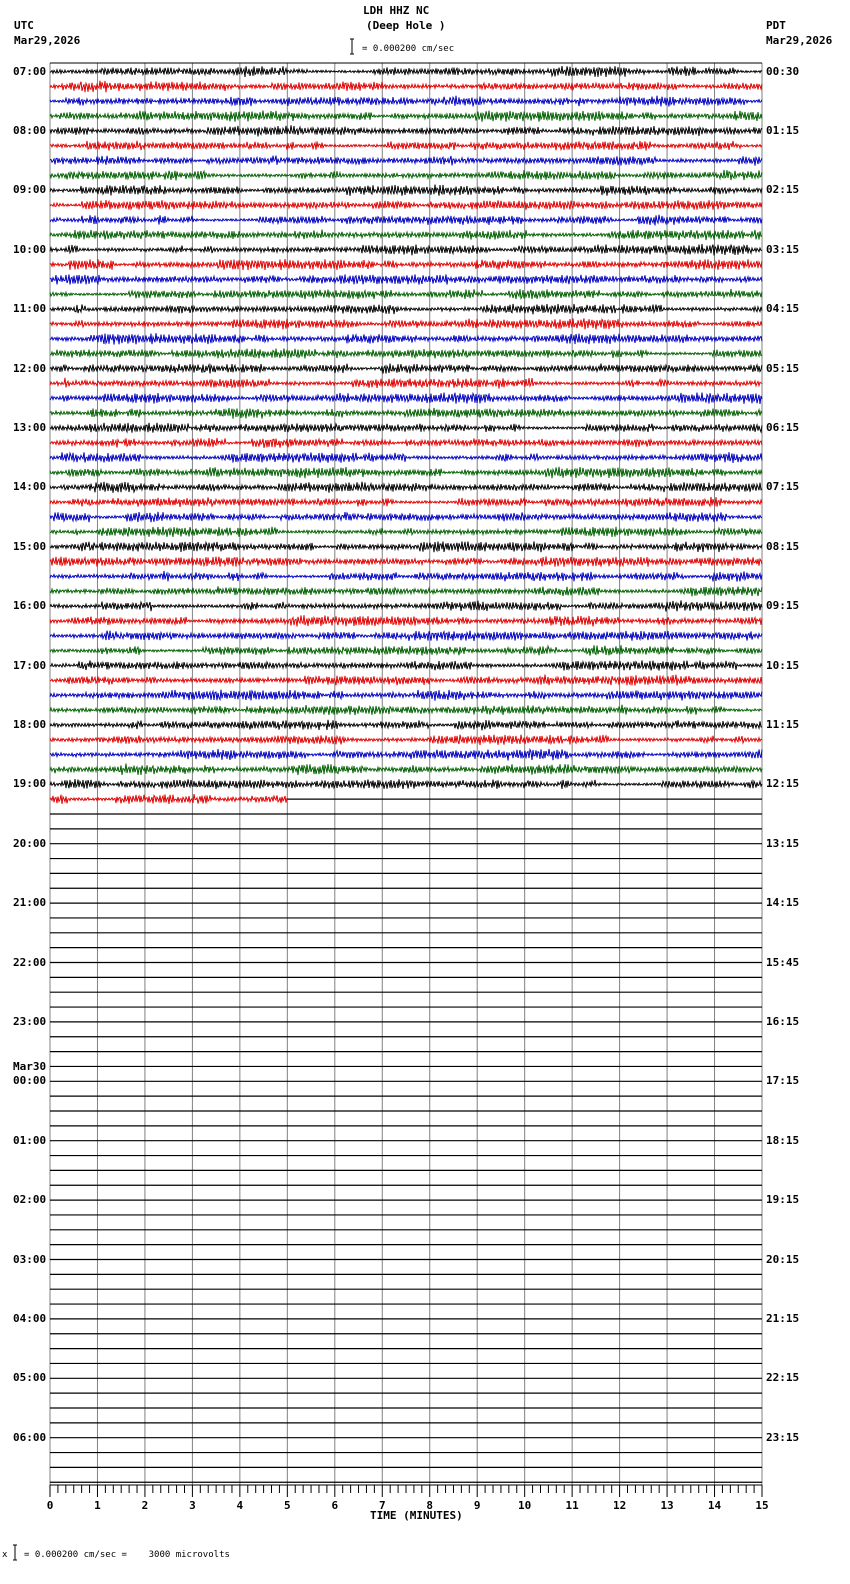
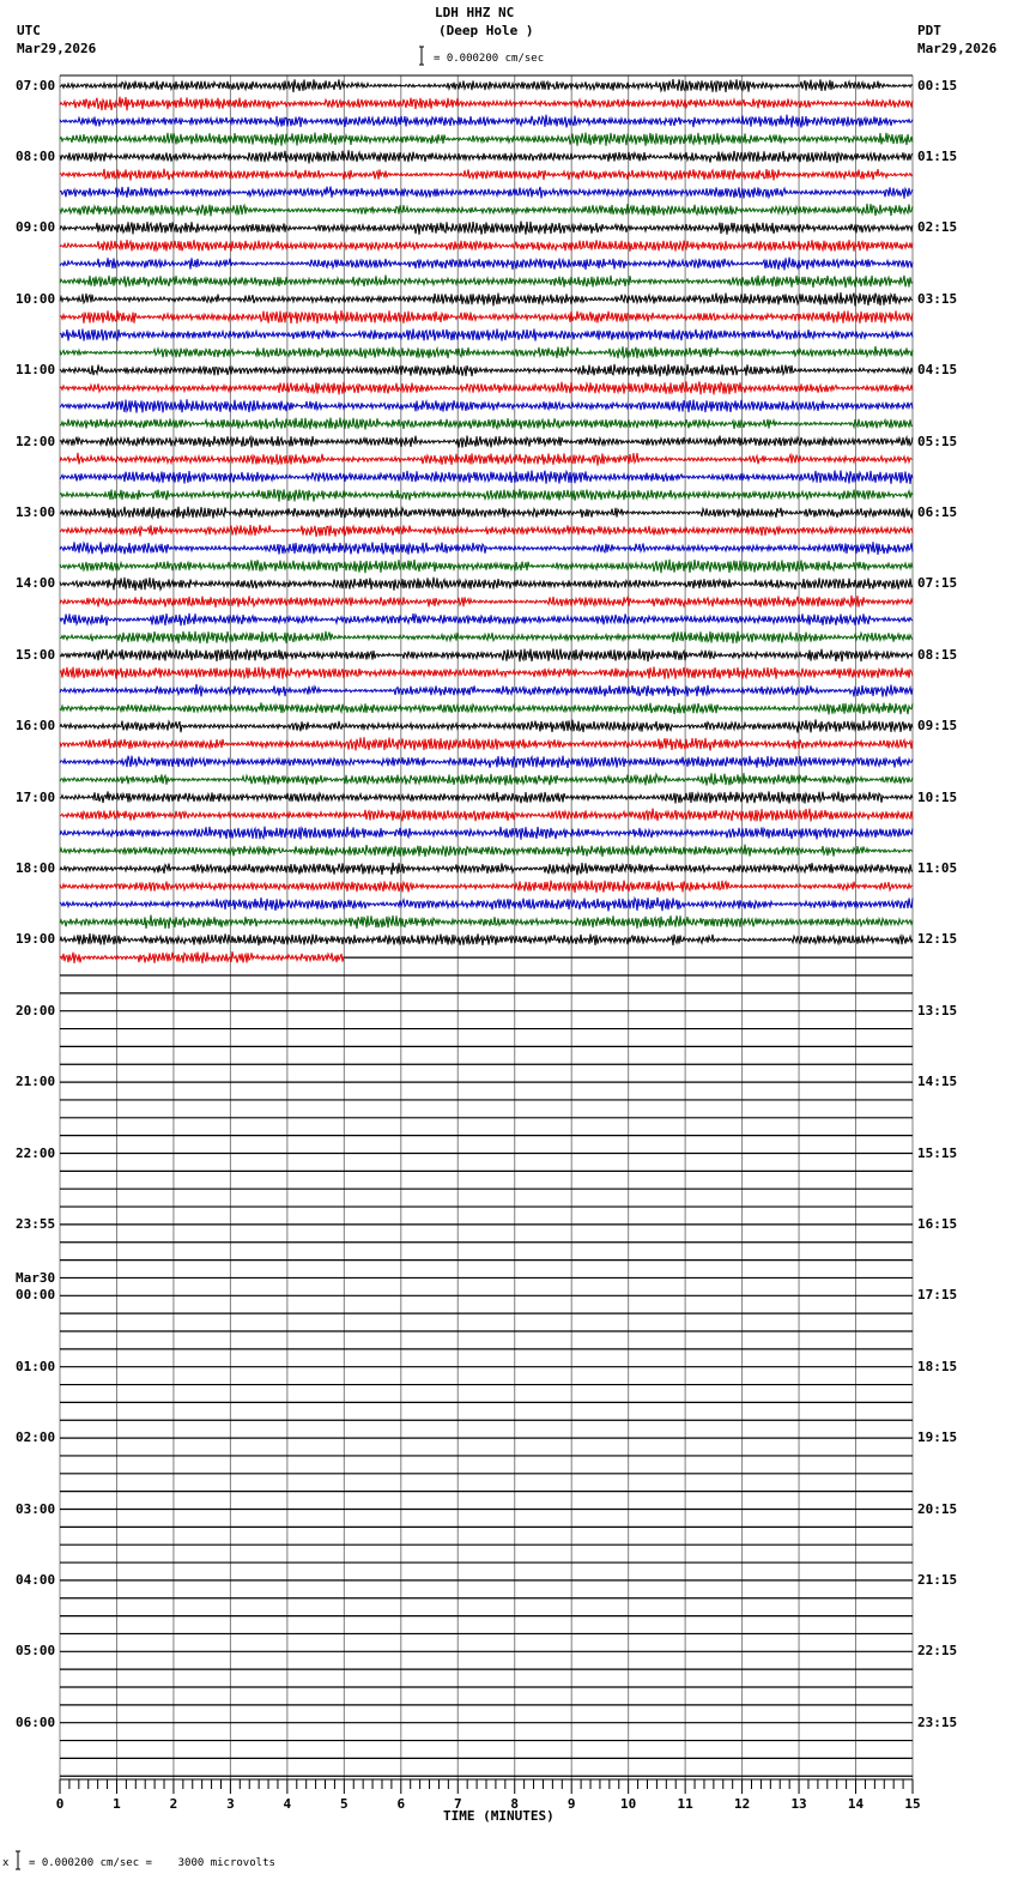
  LDH HHZ NC
  (Deep Hole )
  UTC
  Mar29,2026
  PDT
  Mar29,2026
  = 0.000200 cm/sec
  0
  1
  2
  3
  4
  5
  6
  7
  8
  9
  10
  11
  12
  13
  14
  15
  07:00
  08:00
  09:00
  10:00
  11:00
  12:00
  13:00
  14:00
  15:00
  16:00
  17:00
  18:00
  19:00
  20:00
  21:00
  22:00
- 23:00
+ 23:55
  00:00
  Mar30
  01:00
  02:00
  03:00
  04:00
  05:00
  06:00
- 00:30
+ 00:15
  01:15
  02:15
  03:15
  04:15
  05:15
  06:15
  07:15
  08:15
  09:15
  10:15
- 11:15
+ 11:05
  12:15
  13:15
  14:15
- 15:45
+ 15:15
  16:15
  17:15
  18:15
  19:15
  20:15
  21:15
  22:15
  23:15
  TIME (MINUTES)
  x
  = 0.000200 cm/sec = 3000 microvolts
